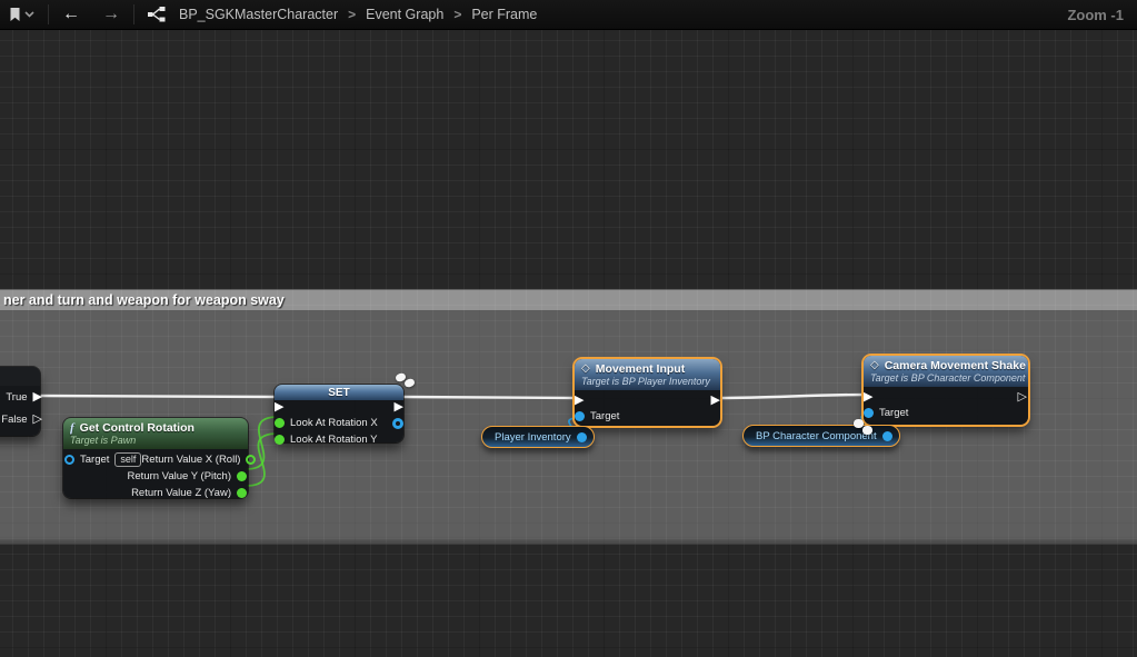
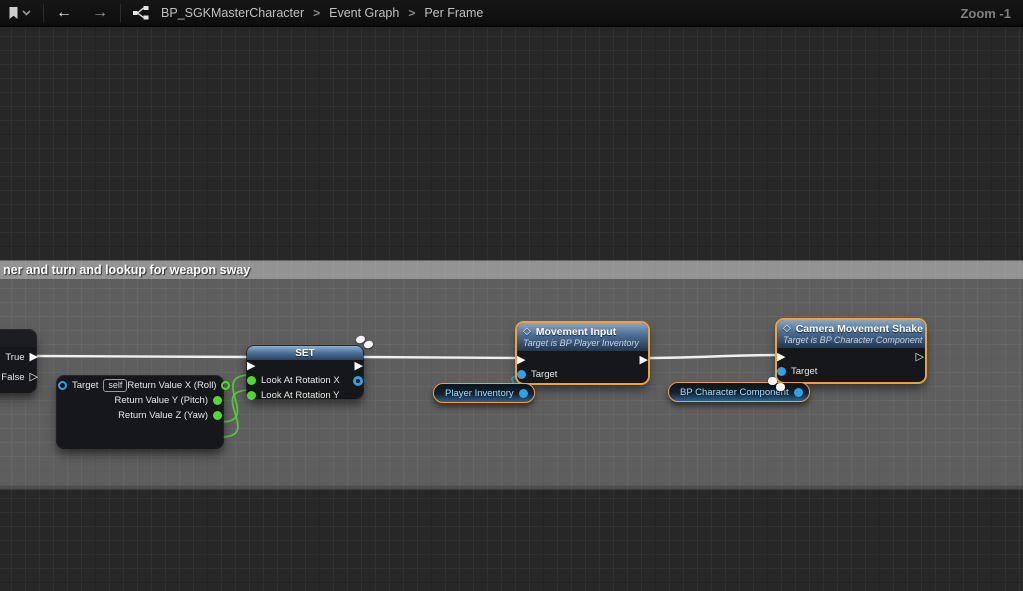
  ←
  →
  BP_SGKMasterCharacter
  >
  Event Graph
  >
  Per Frame
  Zoom -1
- ner and turn and weapon for weapon sway
+ ner and turn and lookup for weapon sway
  True
  ▶
  False
  ▷
- f
- Get Control Rotation
- Target is Pawn
  Target
  self
  Return Value X (Roll)
  Return Value Y (Pitch)
  Return Value Z (Yaw)
  SET
  ▶
  ▶
  Look At Rotation X
  Look At Rotation Y
  ◇
  Movement Input
  Target is BP Player Inventory
  ▶
  ▶
  Target
  ◇
  Camera Movement Shake
  Target is BP Character Component
  ▶
  ▷
  Target
  Player Inventory
  BP Character Component
